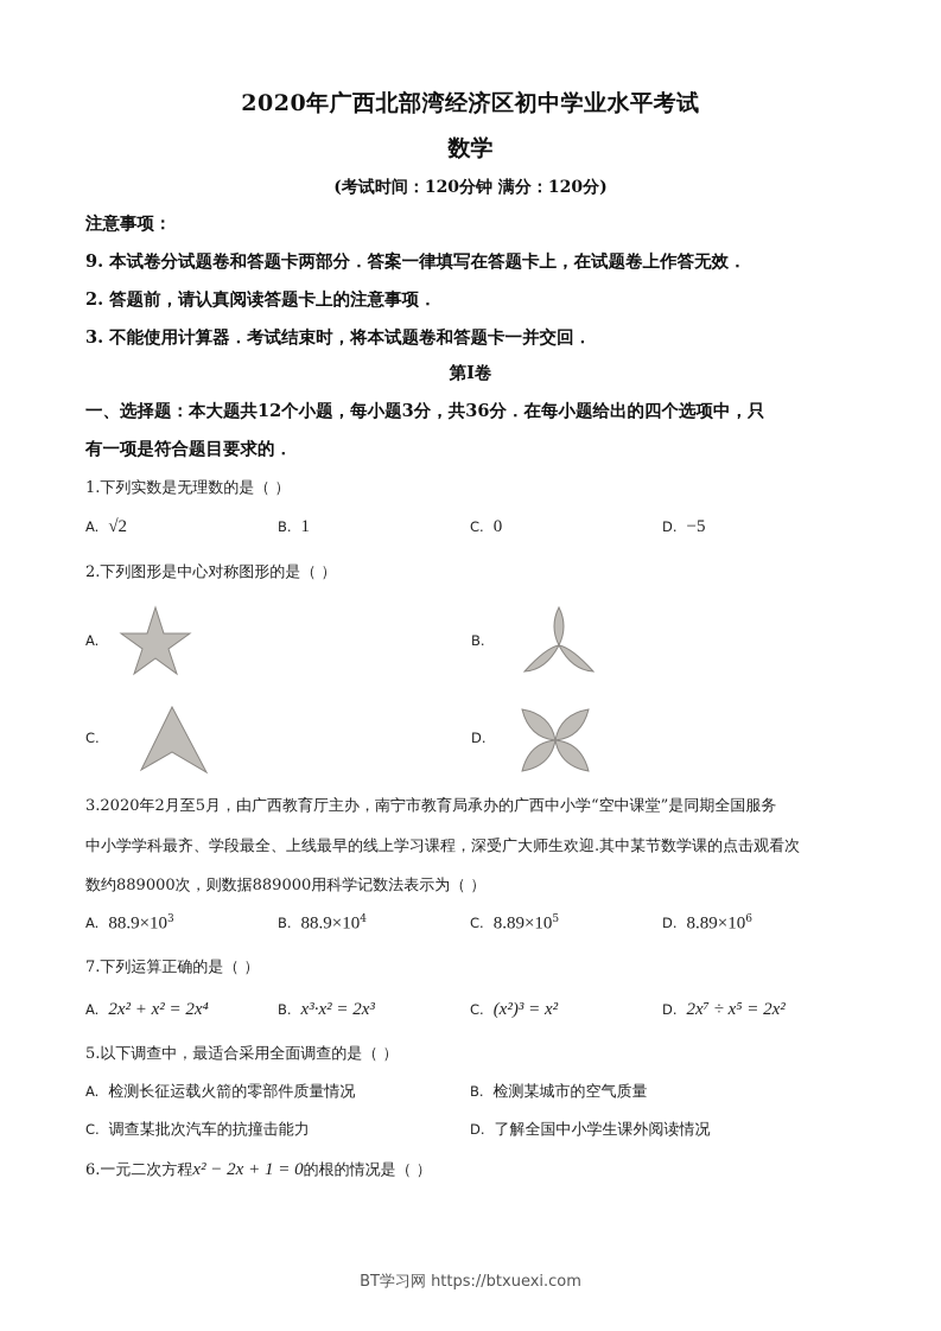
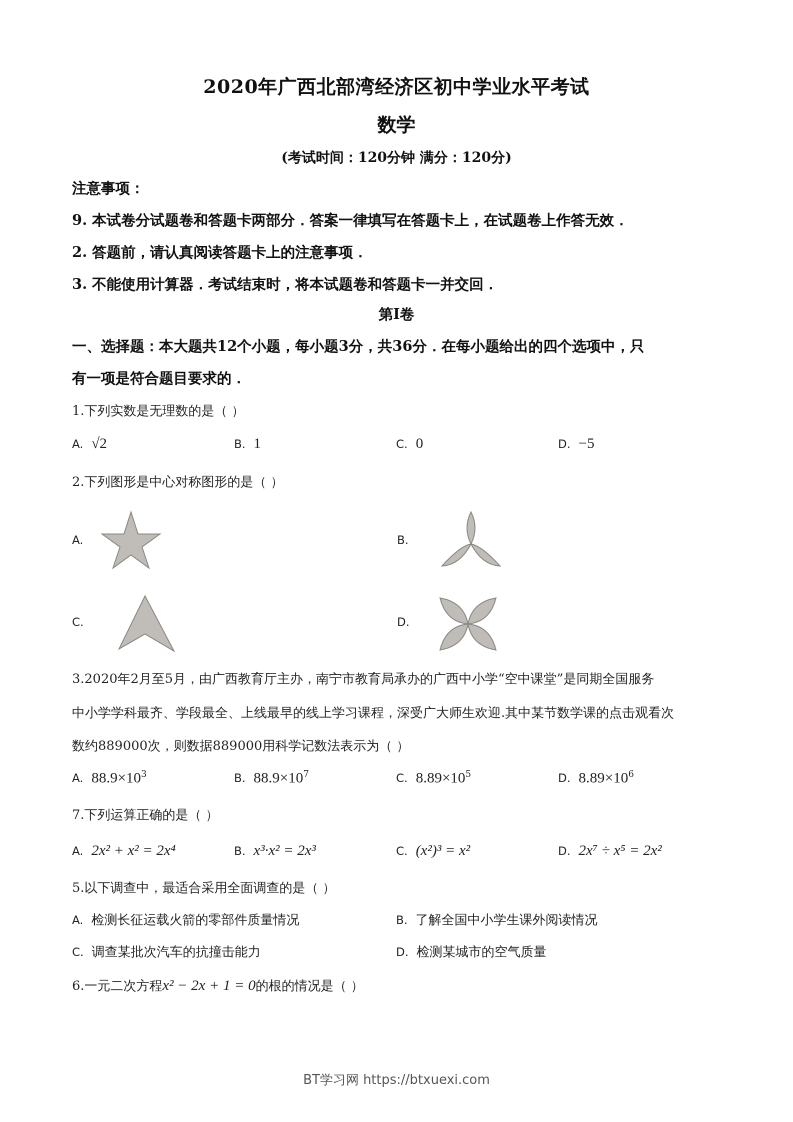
  2020年广西北部湾经济区初中学业水平考试
  数学
  (考试时间：120分钟 满分：120分)
  注意事项：
  9. 本试卷分试题卷和答题卡两部分．答案一律填写在答题卡上，在试题卷上作答无效．
  2. 答题前，请认真阅读答题卡上的注意事项．
  3. 不能使用计算器．考试结束时，将本试题卷和答题卡一并交回．
  第Ⅰ卷
  一、选择题：本大题共12个小题，每小题3分，共36分．在每小题给出的四个选项中，只
  有一项是符合题目要求的．
  1.下列实数是无理数的是（ ）
  A. √2
  B. 1
  C. 0
  D. −5
  2.下列图形是中心对称图形的是（ ）
  A.
  B.
  C.
  D.
  3.2020年2月至5月，由广西教育厅主办，南宁市教育局承办的广西中小学“空中课堂”是同期全国服务
  中小学学科最齐、学段最全、上线最早的线上学习课程，深受广大师生欢迎.其中某节数学课的点击观看次
  数约889000次，则数据889000用科学记数法表示为（ ）
  A. 88.9×103
- B. 88.9×104
+ B. 88.9×107
  C. 8.89×105
  D. 8.89×106
  7.下列运算正确的是（ ）
  A. 2x² + x² = 2x⁴
  B. x³·x² = 2x³
  C. (x²)³ = x²
  D. 2x⁷ ÷ x⁵ = 2x²
  5.以下调查中，最适合采用全面调查的是（ ）
  A. 检测长征运载火箭的零部件质量情况
- B. 检测某城市的空气质量
+ B. 了解全国中小学生课外阅读情况
  C. 调查某批次汽车的抗撞击能力
- D. 了解全国中小学生课外阅读情况
+ D. 检测某城市的空气质量
  6.一元二次方程x² − 2x + 1 = 0的根的情况是（ ）
  BT学习网 https://btxuexi.com
